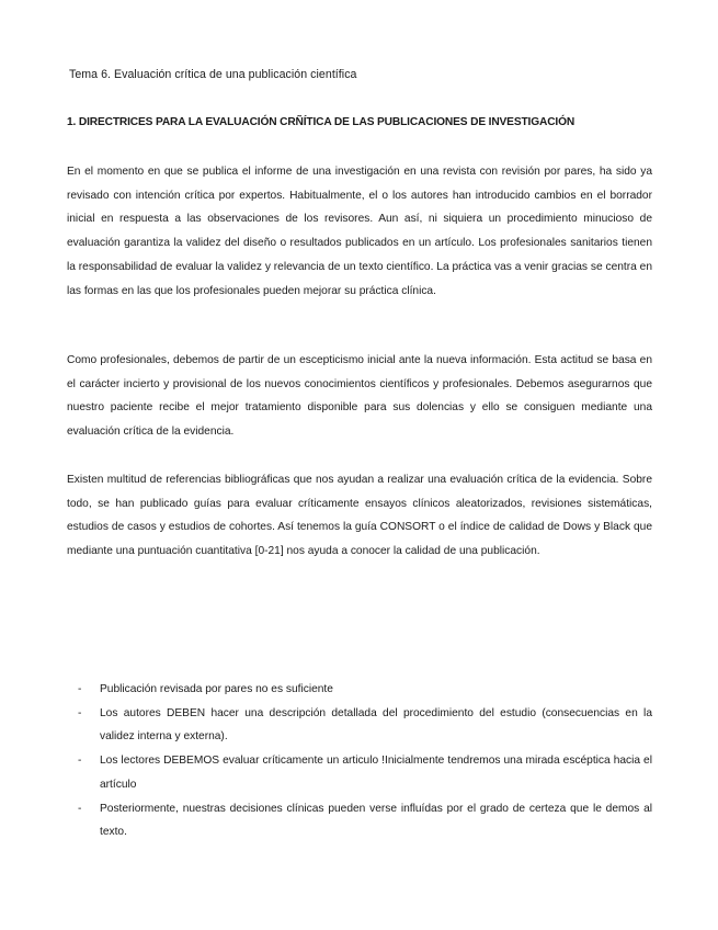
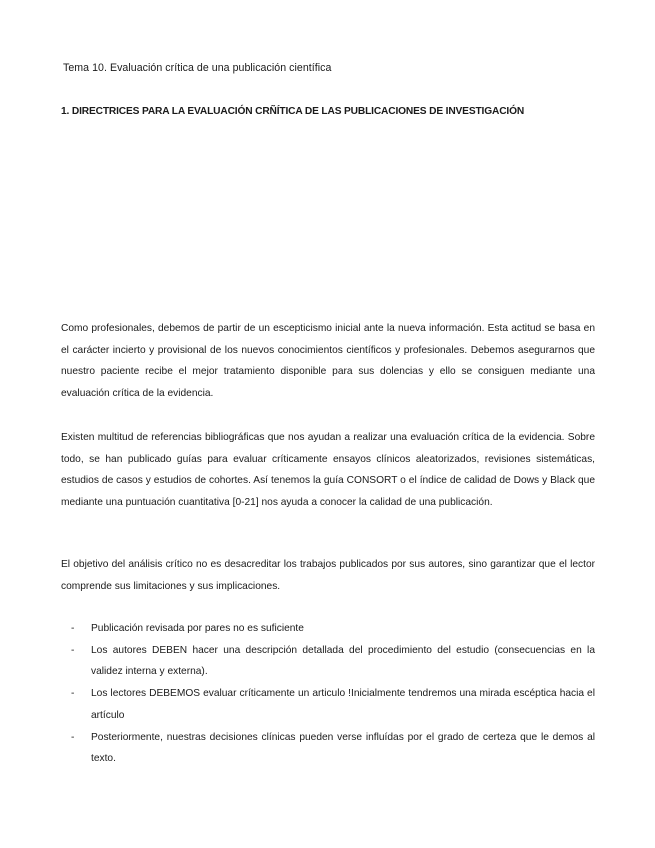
- Tema 6. Evaluación crítica de una publicación científica
+ Tema 10. Evaluación crítica de una publicación científica
  1. DIRECTRICES PARA LA EVALUACIÓN CRÑÍTICA DE LAS PUBLICACIONES DE INVESTIGACIÓN
- En el momento en que se publica el informe de una investigación en una revista con revisión por pares, ha sido ya revisado con intención crítica por expertos. Habitualmente, el o los autores han introducido cambios en el borrador inicial en respuesta a las observaciones de los revisores. Aun así, ni siquiera un procedimiento minucioso de evaluación garantiza la validez del diseño o resultados publicados en un artículo. Los profesionales sanitarios tienen la responsabilidad de evaluar la validez y relevancia de un texto científico. La práctica vas a venir gracias se centra en las formas en las que los profesionales pueden mejorar su práctica clínica.
  Como profesionales, debemos de partir de un escepticismo inicial ante la nueva información. Esta actitud se basa en el carácter incierto y provisional de los nuevos conocimientos científicos y profesionales. Debemos asegurarnos que nuestro paciente recibe el mejor tratamiento disponible para sus dolencias y ello se consiguen mediante una evaluación crítica de la evidencia.
  Existen multitud de referencias bibliográficas que nos ayudan a realizar una evaluación crítica de la evidencia. Sobre todo, se han publicado guías para evaluar críticamente ensayos clínicos aleatorizados, revisiones sistemáticas, estudios de casos y estudios de cohortes. Así tenemos la guía CONSORT o el índice de calidad de Dows y Black que mediante una puntuación cuantitativa [0-21] nos ayuda a conocer la calidad de una publicación.
+ El objetivo del análisis crítico no es desacreditar los trabajos publicados por sus autores, sino garantizar que el lector comprende sus limitaciones y sus implicaciones.
  -
  Publicación revisada por pares no es suficiente
  -
  Los autores DEBEN hacer una descripción detallada del procedimiento del estudio (consecuencias en la validez interna y externa).
  -
  Los lectores DEBEMOS evaluar críticamente un articulo !Inicialmente tendremos una mirada escéptica hacia el artículo
  -
  Posteriormente, nuestras decisiones clínicas pueden verse influídas por el grado de certeza que le demos al texto.
